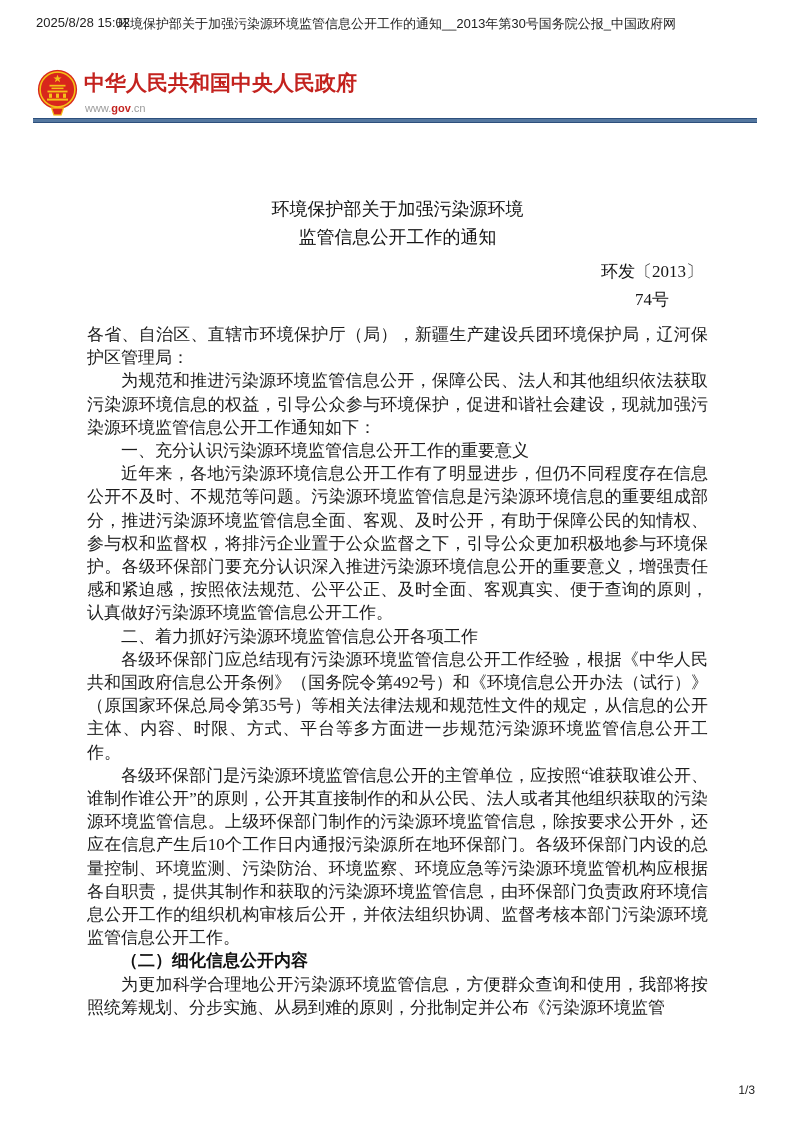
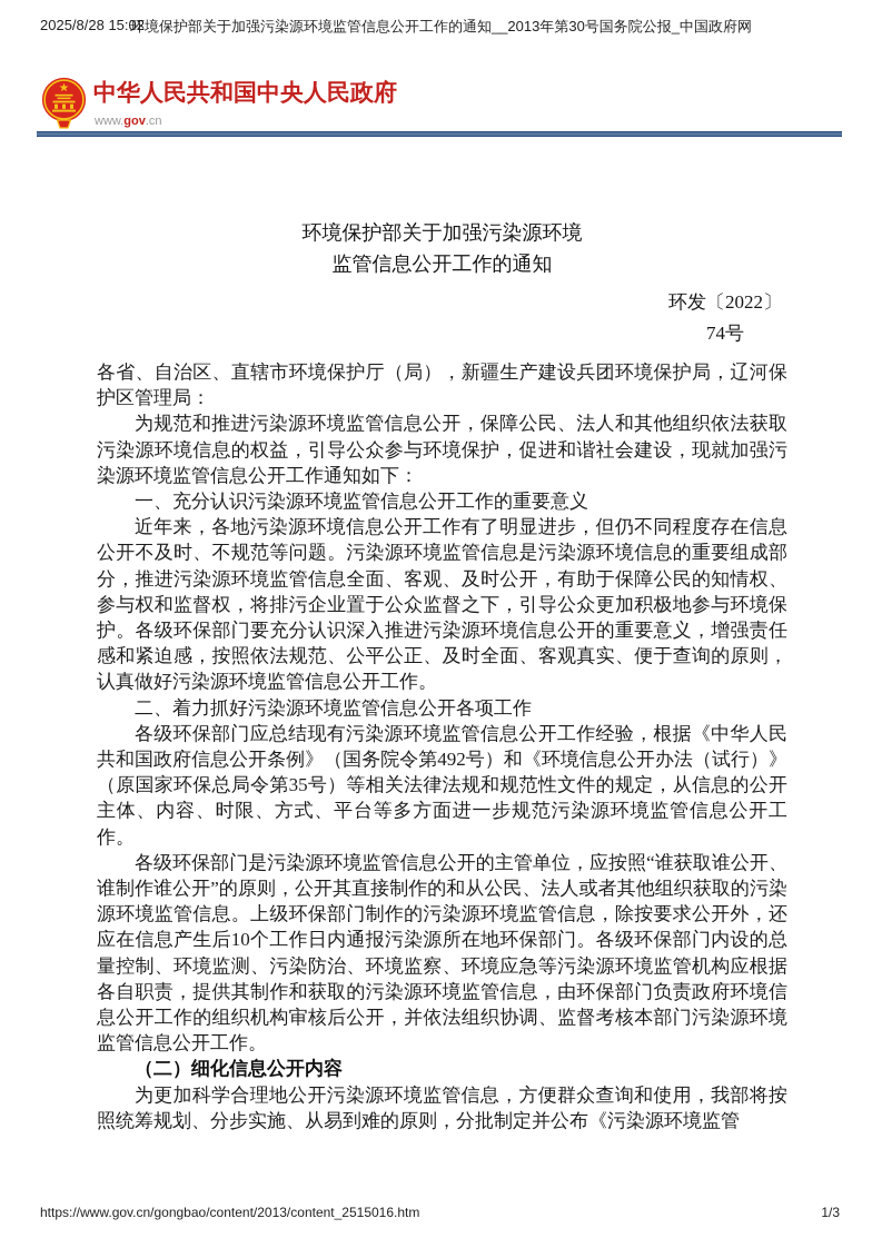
  2025/8/28 15:02
  环境保护部关于加强污染源环境监管信息公开工作的通知__2013年第30号国务院公报_中国政府网
  中华人民共和国中央人民政府
  www.gov.cn
  环境保护部关于加强污染源环境
  监管信息公开工作的通知
- 环发〔2013〕
+ 环发〔2022〕
  74号
  各省、自治区、直辖市环境保护厅（局），新疆生产建设兵团环境保护局，辽河保护区管理局：
  为规范和推进污染源环境监管信息公开，保障公民、法人和其他组织依法获取污染源环境信息的权益，引导公众参与环境保护，促进和谐社会建设，现就加强污染源环境监管信息公开工作通知如下：
  一、充分认识污染源环境监管信息公开工作的重要意义
  近年来，各地污染源环境信息公开工作有了明显进步，但仍不同程度存在信息公开不及时、不规范等问题。污染源环境监管信息是污染源环境信息的重要组成部分，推进污染源环境监管信息全面、客观、及时公开，有助于保障公民的知情权、参与权和监督权，将排污企业置于公众监督之下，引导公众更加积极地参与环境保护。各级环保部门要充分认识深入推进污染源环境信息公开的重要意义，增强责任感和紧迫感，按照依法规范、公平公正、及时全面、客观真实、便于查询的原则，认真做好污染源环境监管信息公开工作。
  二、着力抓好污染源环境监管信息公开各项工作
  各级环保部门应总结现有污染源环境监管信息公开工作经验，根据《中华人民共和国政府信息公开条例》（国务院令第492号）和《环境信息公开办法（试行）》（原国家环保总局令第35号）等相关法律法规和规范性文件的规定，从信息的公开主体、内容、时限、方式、平台等多方面进一步规范污染源环境监管信息公开工作。
  各级环保部门是污染源环境监管信息公开的主管单位，应按照“谁获取谁公开、谁制作谁公开”的原则，公开其直接制作的和从公民、法人或者其他组织获取的污染源环境监管信息。上级环保部门制作的污染源环境监管信息，除按要求公开外，还应在信息产生后10个工作日内通报污染源所在地环保部门。各级环保部门内设的总量控制、环境监测、污染防治、环境监察、环境应急等污染源环境监管机构应根据各自职责，提供其制作和获取的污染源环境监管信息，由环保部门负责政府环境信息公开工作的组织机构审核后公开，并依法组织协调、监督考核本部门污染源环境监管信息公开工作。
  （二）细化信息公开内容
  为更加科学合理地公开污染源环境监管信息，方便群众查询和使用，我部将按照统筹规划、分步实施、从易到难的原则，分批制定并公布《污染源环境监管
+ https://www.gov.cn/gongbao/content/2013/content_2515016.htm
  1/3
